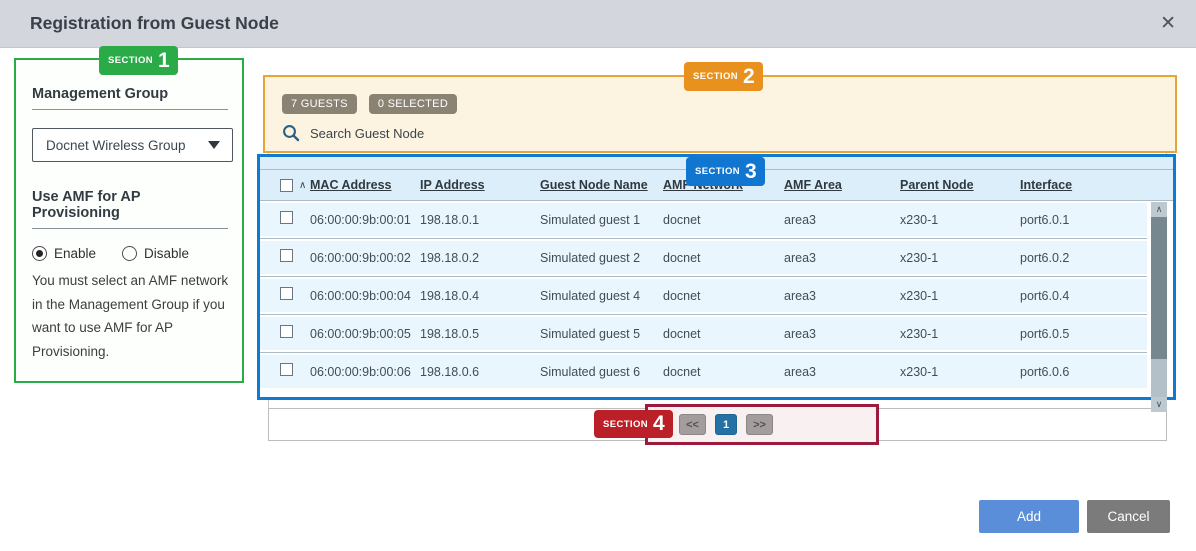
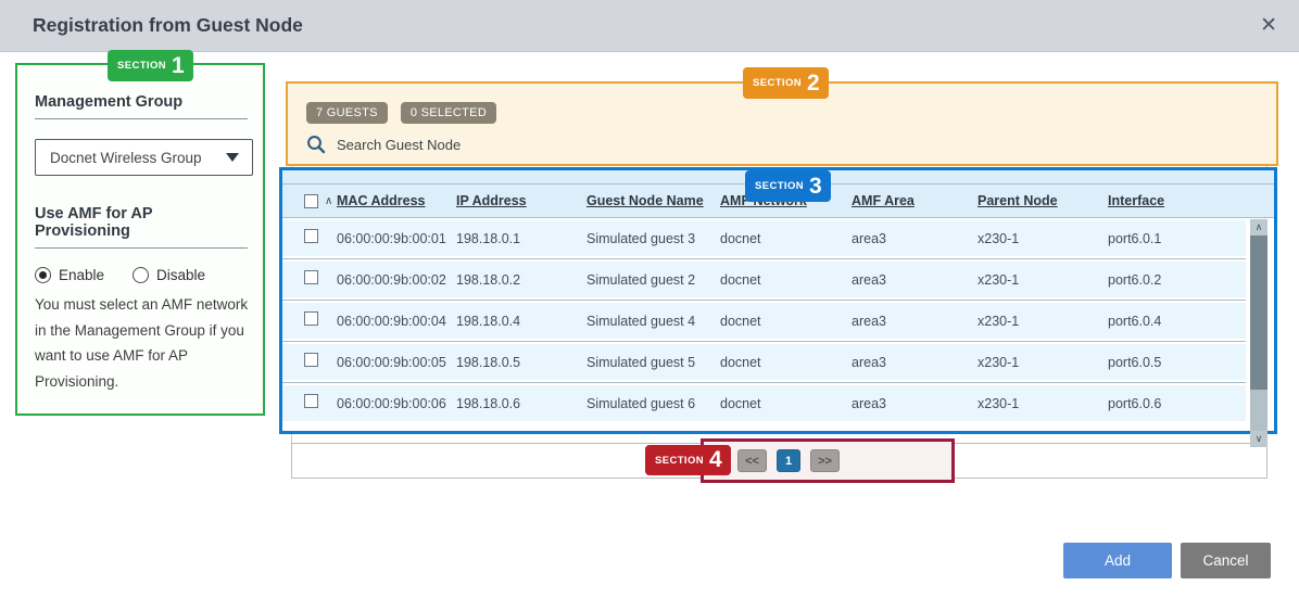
  Registration from Guest Node
  ✕
  Management Group
  Docnet Wireless Group
  Use AMF for AP Provisioning
  Enable
  Disable
  You must select an AMF network in the Management Group if you want to use AMF for AP Provisioning.
  7 GUESTS
  0 SELECTED
  Search Guest Node
  ∧
  MAC Address
  IP Address
  Guest Node Name
  AMF Area
  Parent Node
  Interface
  06:00:00:9b:00:01
  198.18.0.1
- Simulated guest 1
+ Simulated guest 3
  docnet
  area3
  x230-1
  port6.0.1
  06:00:00:9b:00:02
  198.18.0.2
  Simulated guest 2
  docnet
  area3
  x230-1
  port6.0.2
  06:00:00:9b:00:04
  198.18.0.4
  Simulated guest 4
  docnet
  area3
  x230-1
  port6.0.4
  06:00:00:9b:00:05
  198.18.0.5
  Simulated guest 5
  docnet
  area3
  x230-1
  port6.0.5
  06:00:00:9b:00:06
  198.18.0.6
  Simulated guest 6
  docnet
  area3
  x230-1
  port6.0.6
  ∧
  ∨
  <<
  1
  >>
  SECTION
  1
  SECTION
  2
  SECTION
  3
  SECTION
  4
  Add
  Cancel
